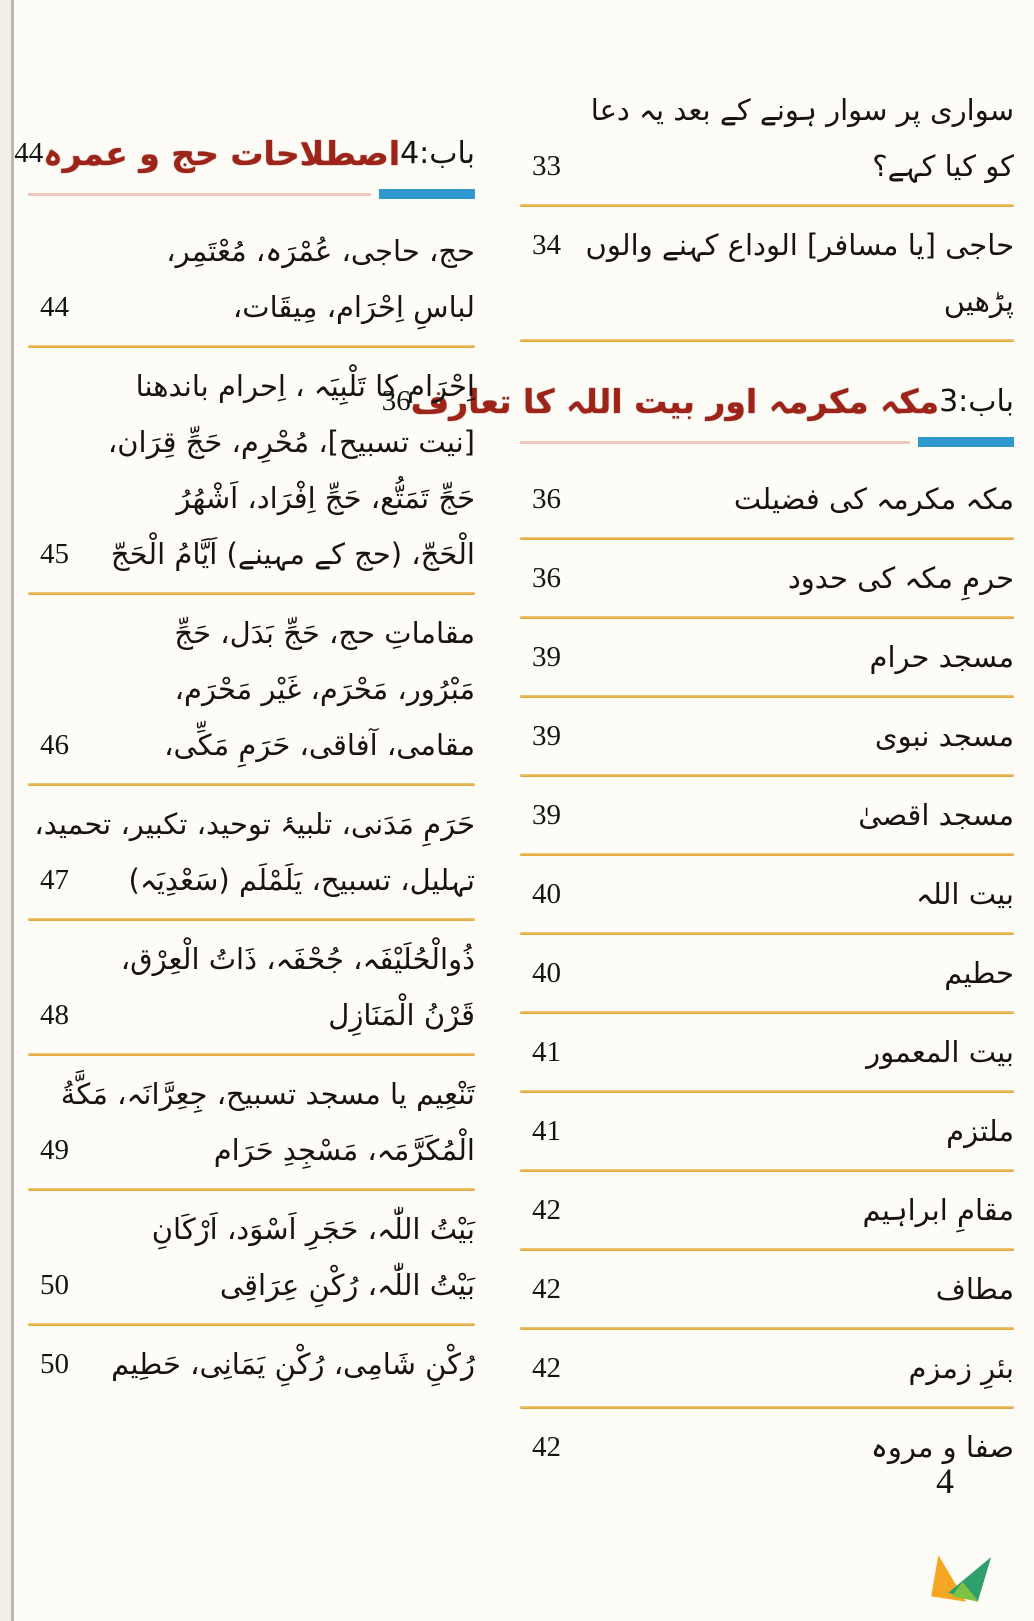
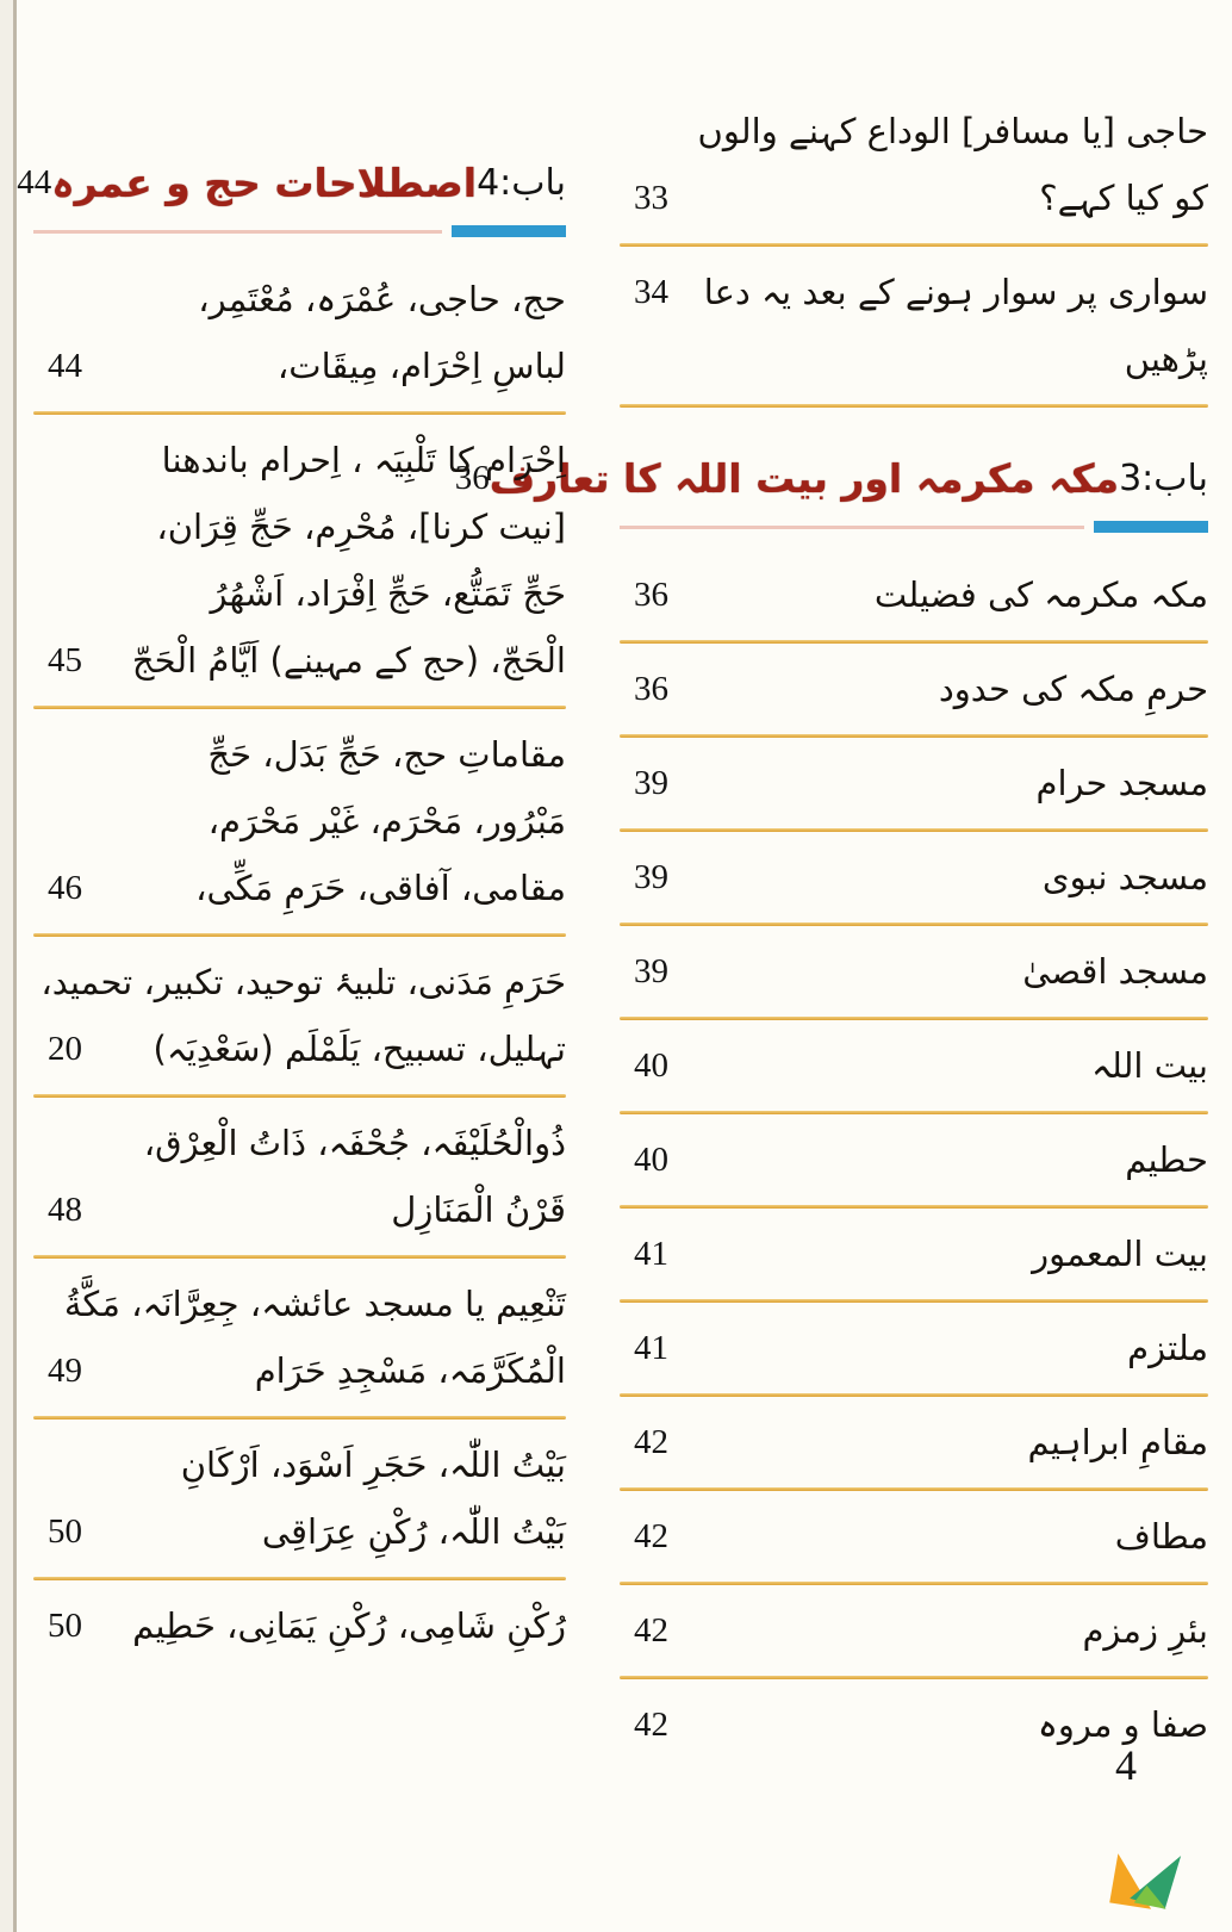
- سواری پر سوار ہونے کے بعد یہ دعا
+ حاجی [یا مسافر] الوداع کہنے والوں
  کو کیا کہے؟
  33
- حاجی [یا مسافر] الوداع کہنے والوں
+ سواری پر سوار ہونے کے بعد یہ دعا
  پڑھیں
  34
  باب:3
  مکہ مکرمہ اور بیت اللہ کا تعارف
  36
  مکہ مکرمہ کی فضیلت
  36
  حرمِ مکہ کی حدود
  36
  مسجد حرام
  39
  مسجد نبوی
  39
  مسجد اقصیٰ
  39
  بیت اللہ
  40
  حطیم
  40
  بیت المعمور
  41
  ملتزم
  41
  مقامِ ابراہیم
  42
  مطاف
  42
  بئرِ زمزم
  42
  صفا و مروہ
  42
  باب:4
  اصطلاحات حج و عمرہ
  44
  حج، حاجی، عُمْرَہ، مُعْتَمِر،
  لباسِ اِحْرَام، مِیقَات،
  44
  اِحْرَام کا تَلْبِیَہ ، اِحرام باندھنا
- [نیت تسبیح]، مُحْرِم، حَجِّ قِرَان،
+ [نیت کرنا]، مُحْرِم، حَجِّ قِرَان،
  حَجِّ تَمَتُّع، حَجِّ اِفْرَاد، اَشْهُرُ
  الْحَجّ، (حج کے مہینے) اَیَّامُ الْحَجّ
  45
  مقاماتِ حج، حَجِّ بَدَل، حَجِّ
  مَبْرُور، مَحْرَم، غَیْر مَحْرَم،
  مقامی، آفاقی، حَرَمِ مَکِّی،
  46
  حَرَمِ مَدَنی، تلبیۂ توحید، تکبیر، تحمید،
  تہلیل، تسبیح، یَلَمْلَم (سَعْدِیَہ)
- 47
+ 20
  ذُوالْحُلَیْفَہ، جُحْفَہ، ذَاتُ الْعِرْق،
  قَرْنُ الْمَنَازِل
  48
- تَنْعِیم یا مسجد تسبیح، جِعِرَّانَہ، مَکَّةُ
+ تَنْعِیم یا مسجد عائشہ، جِعِرَّانَہ، مَکَّةُ
  الْمُکَرَّمَہ، مَسْجِدِ حَرَام
  49
  بَیْتُ اللّٰہ، حَجَرِ اَسْوَد، اَرْکَانِ
  بَیْتُ اللّٰہ، رُکْنِ عِرَاقِی
  50
  رُکْنِ شَامِی، رُکْنِ یَمَانِی، حَطِیم
  50
  4
